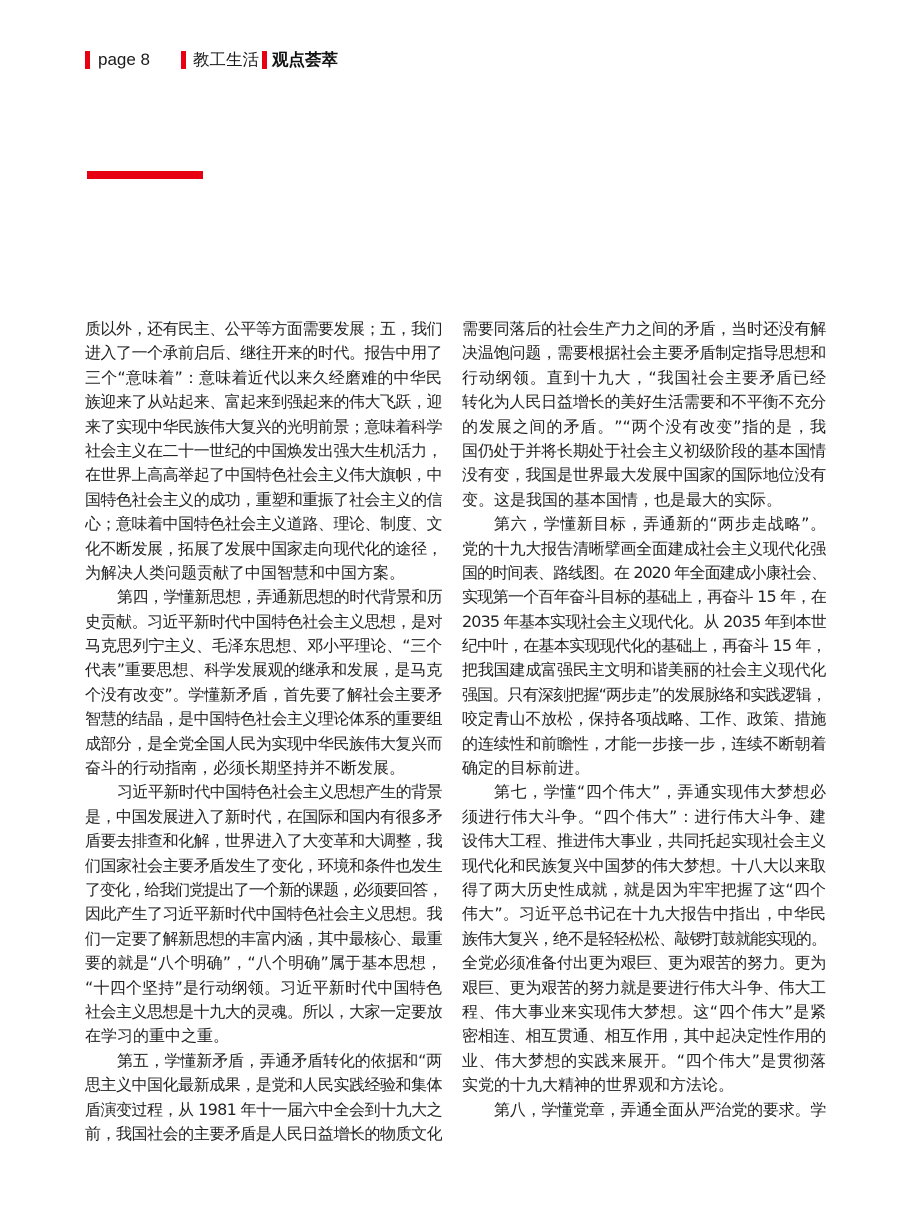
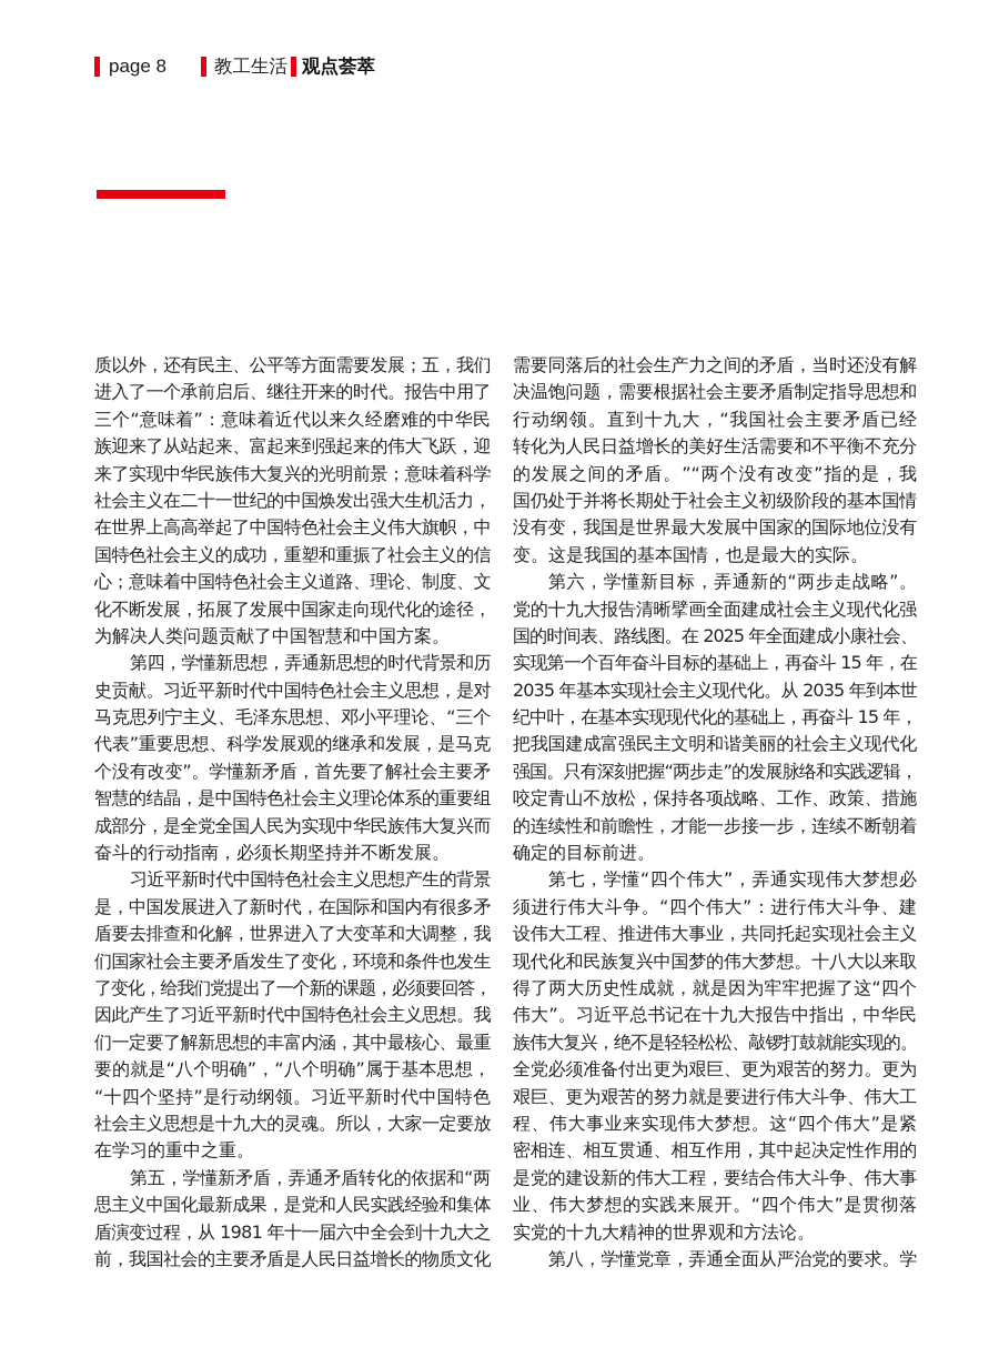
  page 8
  教工生活
  观点荟萃
  质以外，还有民主、公平等方面需要发展；五，我们
  进入了一个承前启后、继往开来的时代。报告中用了
  三个“意味着”：意味着近代以来久经磨难的中华民
  族迎来了从站起来、富起来到强起来的伟大飞跃，迎
  来了实现中华民族伟大复兴的光明前景；意味着科学
  社会主义在二十一世纪的中国焕发出强大生机活力，
  在世界上高高举起了中国特色社会主义伟大旗帜，中
  国特色社会主义的成功，重塑和重振了社会主义的信
  心；意味着中国特色社会主义道路、理论、制度、文
  化不断发展，拓展了发展中国家走向现代化的途径，
  为解决人类问题贡献了中国智慧和中国方案。
  第四，学懂新思想，弄通新思想的时代背景和历
  史贡献。习近平新时代中国特色社会主义思想，是对
  马克思列宁主义、毛泽东思想、邓小平理论、“三个
  代表”重要思想、科学发展观的继承和发展，是马克
  个没有改变”。学懂新矛盾，首先要了解社会主要矛
  智慧的结晶，是中国特色社会主义理论体系的重要组
  成部分，是全党全国人民为实现中华民族伟大复兴而
  奋斗的行动指南，必须长期坚持并不断发展。
  习近平新时代中国特色社会主义思想产生的背景
  是，中国发展进入了新时代，在国际和国内有很多矛
  盾要去排查和化解，世界进入了大变革和大调整，我
  们国家社会主要矛盾发生了变化，环境和条件也发生
  了变化，给我们党提出了一个新的课题，必须要回答，
  因此产生了习近平新时代中国特色社会主义思想。我
  们一定要了解新思想的丰富内涵，其中最核心、最重
  要的就是“八个明确”，“八个明确”属于基本思想，
  “十四个坚持”是行动纲领。习近平新时代中国特色
  社会主义思想是十九大的灵魂。所以，大家一定要放
  在学习的重中之重。
  第五，学懂新矛盾，弄通矛盾转化的依据和“两
  思主义中国化最新成果，是党和人民实践经验和集体
  盾演变过程，从 1981 年十一届六中全会到十九大之
  前，我国社会的主要矛盾是人民日益增长的物质文化
  需要同落后的社会生产力之间的矛盾，当时还没有解
  决温饱问题，需要根据社会主要矛盾制定指导思想和
  行动纲领。直到十九大，“我国社会主要矛盾已经
  转化为人民日益增长的美好生活需要和不平衡不充分
  的发展之间的矛盾。”“两个没有改变”指的是，我
  国仍处于并将长期处于社会主义初级阶段的基本国情
  没有变，我国是世界最大发展中国家的国际地位没有
  变。这是我国的基本国情，也是最大的实际。
  第六，学懂新目标，弄通新的“两步走战略”。
  党的十九大报告清晰擘画全面建成社会主义现代化强
- 国的时间表、路线图。在 2020 年全面建成小康社会、
+ 国的时间表、路线图。在 2025 年全面建成小康社会、
  实现第一个百年奋斗目标的基础上，再奋斗 15 年，在
  2035 年基本实现社会主义现代化。从 2035 年到本世
  纪中叶，在基本实现现代化的基础上，再奋斗 15 年，
  把我国建成富强民主文明和谐美丽的社会主义现代化
  强国。只有深刻把握“两步走”的发展脉络和实践逻辑，
  咬定青山不放松，保持各项战略、工作、政策、措施
  的连续性和前瞻性，才能一步接一步，连续不断朝着
  确定的目标前进。
  第七，学懂“四个伟大”，弄通实现伟大梦想必
  须进行伟大斗争。“四个伟大”：进行伟大斗争、建
  设伟大工程、推进伟大事业，共同托起实现社会主义
  现代化和民族复兴中国梦的伟大梦想。十八大以来取
  得了两大历史性成就，就是因为牢牢把握了这“四个
  伟大”。习近平总书记在十九大报告中指出，中华民
  族伟大复兴，绝不是轻轻松松、敲锣打鼓就能实现的。
  全党必须准备付出更为艰巨、更为艰苦的努力。更为
  艰巨、更为艰苦的努力就是要进行伟大斗争、伟大工
  程、伟大事业来实现伟大梦想。这“四个伟大”是紧
  密相连、相互贯通、相互作用，其中起决定性作用的
+ 是党的建设新的伟大工程，要结合伟大斗争、伟大事
  业、伟大梦想的实践来展开。“四个伟大”是贯彻落
  实党的十九大精神的世界观和方法论。
  第八，学懂党章，弄通全面从严治党的要求。学
